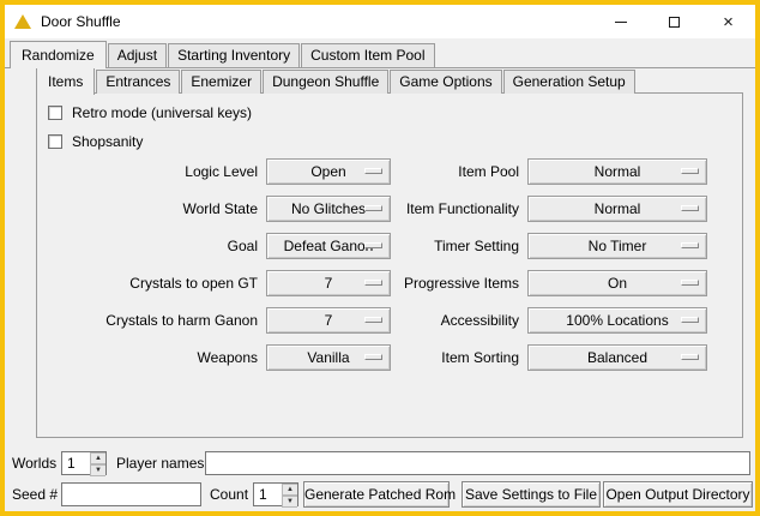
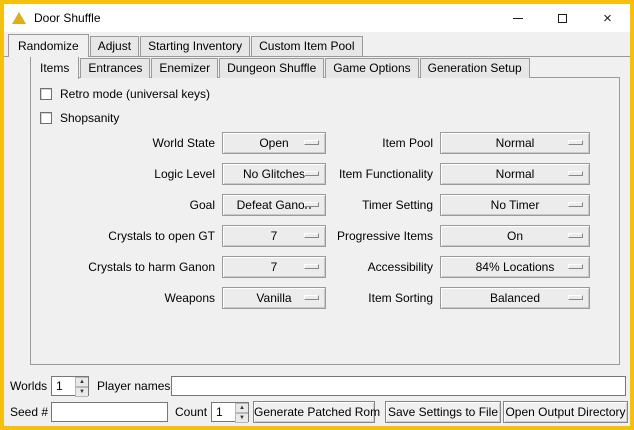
  Door Shuffle
  ×
  Randomize
  Adjust
  Starting Inventory
  Custom Item Pool
  Items
  Entrances
  Enemizer
  Dungeon Shuffle
  Game Options
  Generation Setup
  Retro mode (universal keys)
  Shopsanity
- Logic Level
+ World State
  Open
- World State
+ Logic Level
  No Glitches
  Goal
  Defeat Gano
  Crystals to open GT
  7
  Crystals to harm Ganon
  7
  Weapons
  Vanilla
  Item Pool
  Normal
  Item Functionality
  Normal
  Timer Setting
  No Timer
  Progressive Items
  On
  Accessibility
- 100% Locations
+ 84% Locations
  Item Sorting
  Balanced
  Worlds
  1
  Player names
  Seed #
  Count
  1
  Generate Patched Rom
  Save Settings to File
  Open Output Directory
